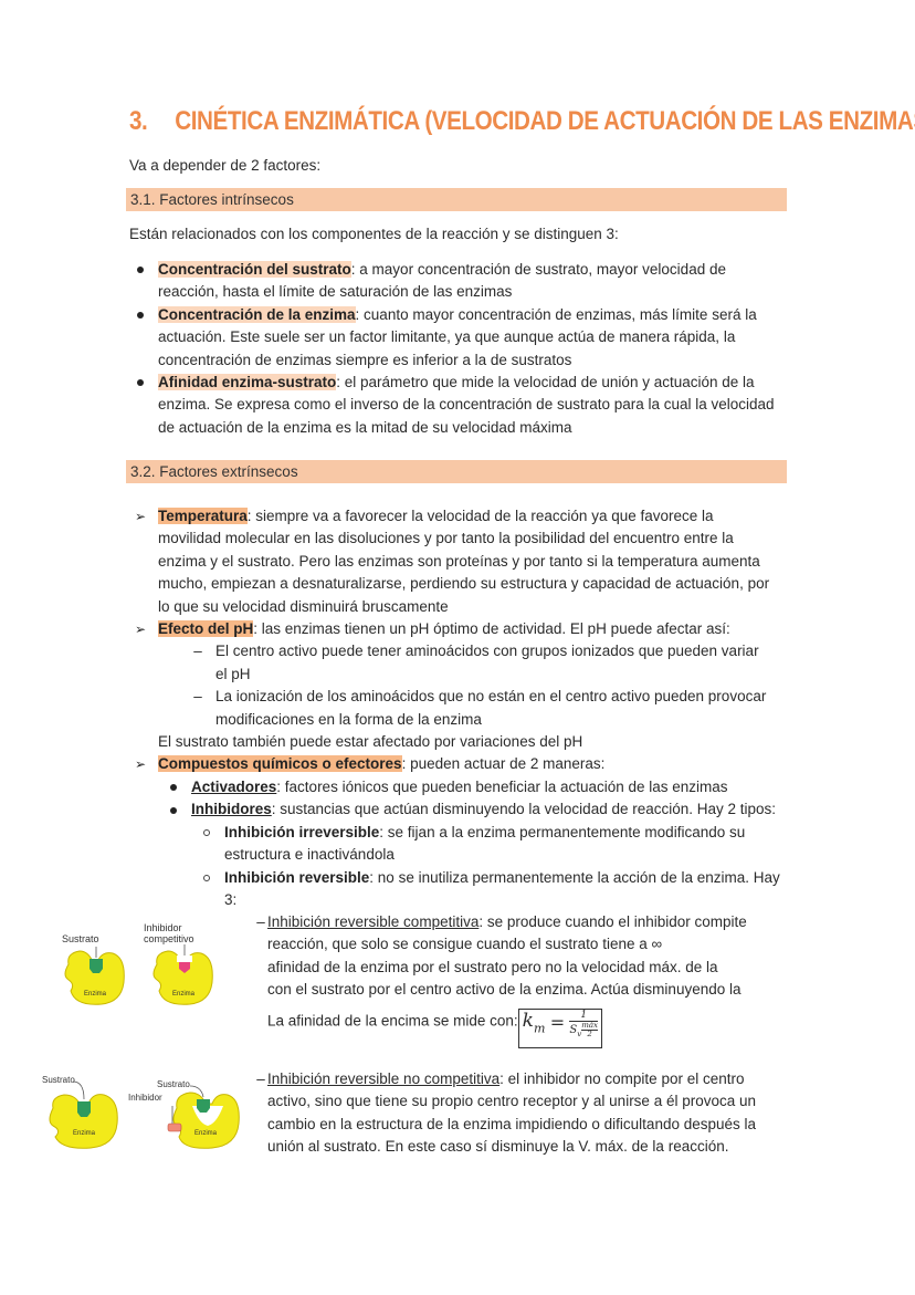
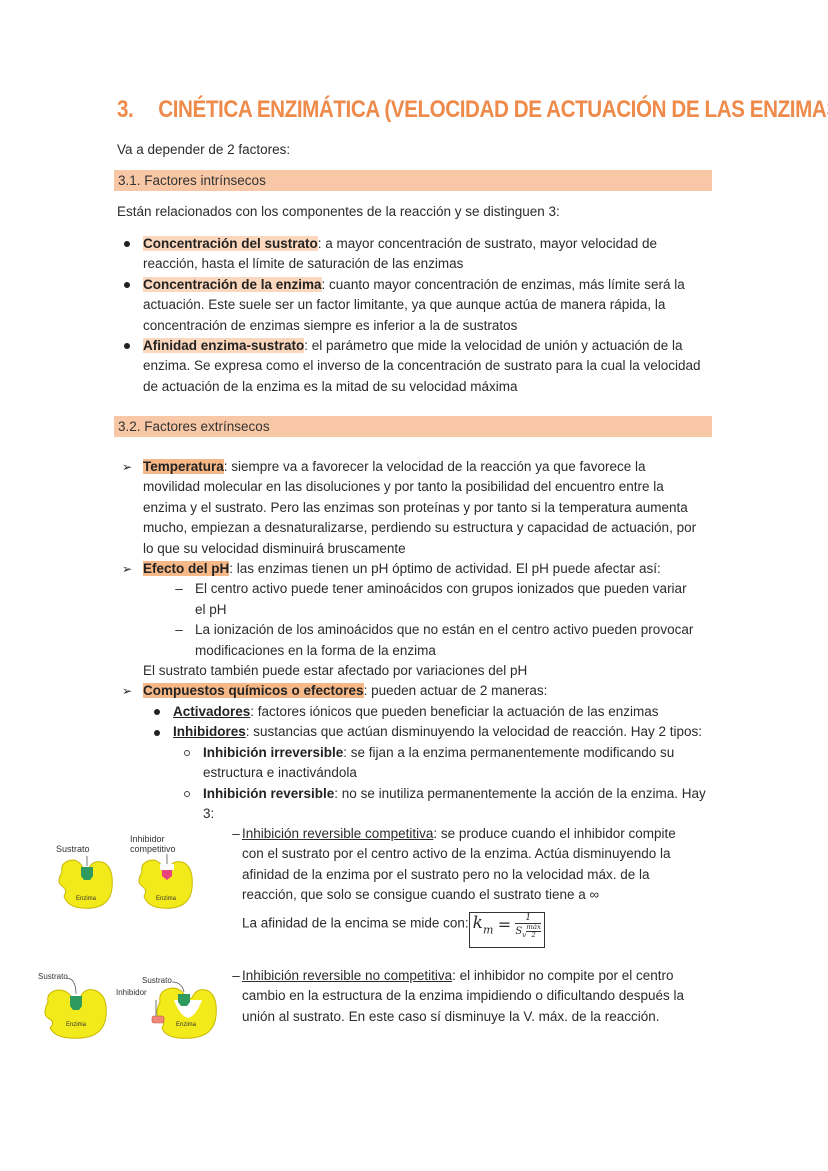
  3. CINÉTICA ENZIMÁTICA (VELOCIDAD DE ACTUACIÓN DE LAS ENZIMA
  Va a depender de 2 factores:
  3.1. Factores intrínsecos
  Están relacionados con los componentes de la reacción y se distinguen 3:
  Concentración del sustrato: a mayor concentración de sustrato, mayor velocidad de
  reacción, hasta el límite de saturación de las enzimas
  Concentración de la enzima: cuanto mayor concentración de enzimas, más límite será la
  actuación. Este suele ser un factor limitante, ya que aunque actúa de manera rápida, la
  concentración de enzimas siempre es inferior a la de sustratos
  Afinidad enzima-sustrato: el parámetro que mide la velocidad de unión y actuación de la
  enzima. Se expresa como el inverso de la concentración de sustrato para la cual la velocidad
  de actuación de la enzima es la mitad de su velocidad máxima
  3.2. Factores extrínsecos
  ➢
  Temperatura: siempre va a favorecer la velocidad de la reacción ya que favorece la
  movilidad molecular en las disoluciones y por tanto la posibilidad del encuentro entre la
  enzima y el sustrato. Pero las enzimas son proteínas y por tanto si la temperatura aumenta
  mucho, empiezan a desnaturalizarse, perdiendo su estructura y capacidad de actuación, por
  lo que su velocidad disminuirá bruscamente
  ➢
  Efecto del pH: las enzimas tienen un pH óptimo de actividad. El pH puede afectar así:
  –
  El centro activo puede tener aminoácidos con grupos ionizados que pueden variar
  el pH
  –
  La ionización de los aminoácidos que no están en el centro activo pueden provocar
  modificaciones en la forma de la enzima
  El sustrato también puede estar afectado por variaciones del pH
  ➢
  Compuestos químicos o efectores: pueden actuar de 2 maneras:
  Activadores: factores iónicos que pueden beneficiar la actuación de las enzimas
  Inhibidores: sustancias que actúan disminuyendo la velocidad de reacción. Hay 2 tipos:
  Inhibición irreversible: se fijan a la enzima permanentemente modificando su
  estructura e inactivándola
  Inhibición reversible: no se inutiliza permanentemente la acción de la enzima. Hay
  3:
  –
  Inhibición reversible competitiva: se produce cuando el inhibidor compite
- reacción, que solo se consigue cuando el sustrato tiene a ∞
+ con el sustrato por el centro activo de la enzima. Actúa disminuyendo la
  afinidad de la enzima por el sustrato pero no la velocidad máx. de la
- con el sustrato por el centro activo de la enzima. Actúa disminuyendo la
+ reacción, que solo se consigue cuando el sustrato tiene a ∞
  La afinidad de la encima se mide con: km =
  1
  Sv
  máx
  2
  Sustrato
  Inhibidor
  competitivo
  –
  Inhibición reversible no competitiva: el inhibidor no compite por el centro
- activo, sino que tiene su propio centro receptor y al unirse a él provoca un
  cambio en la estructura de la enzima impidiendo o dificultando después la
  unión al sustrato. En este caso sí disminuye la V. máx. de la reacción.
  Sustrato
  Sustrato
  Inhibidor
